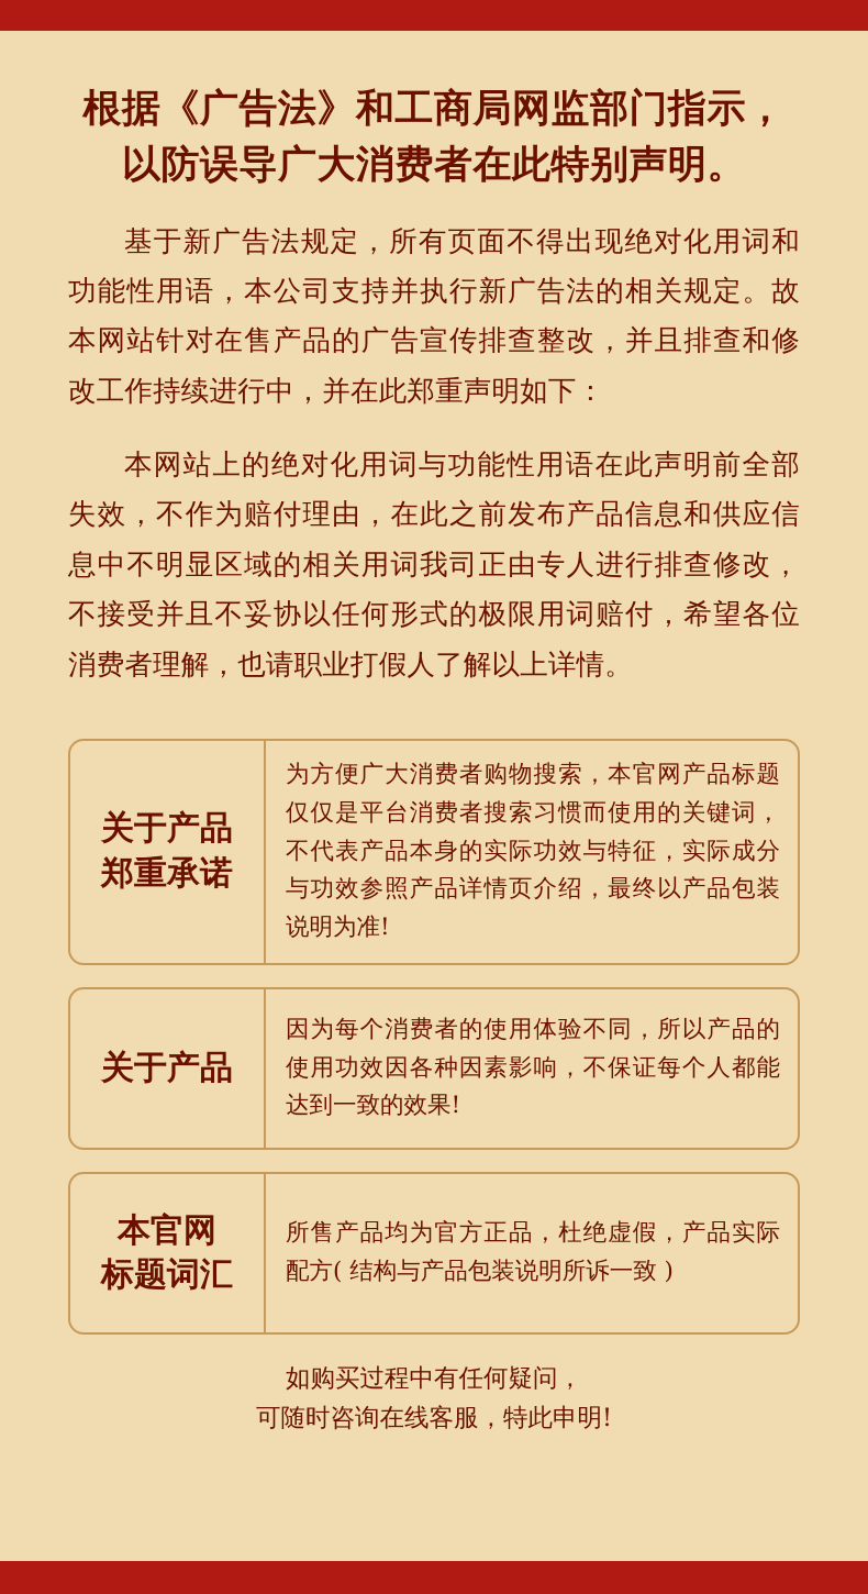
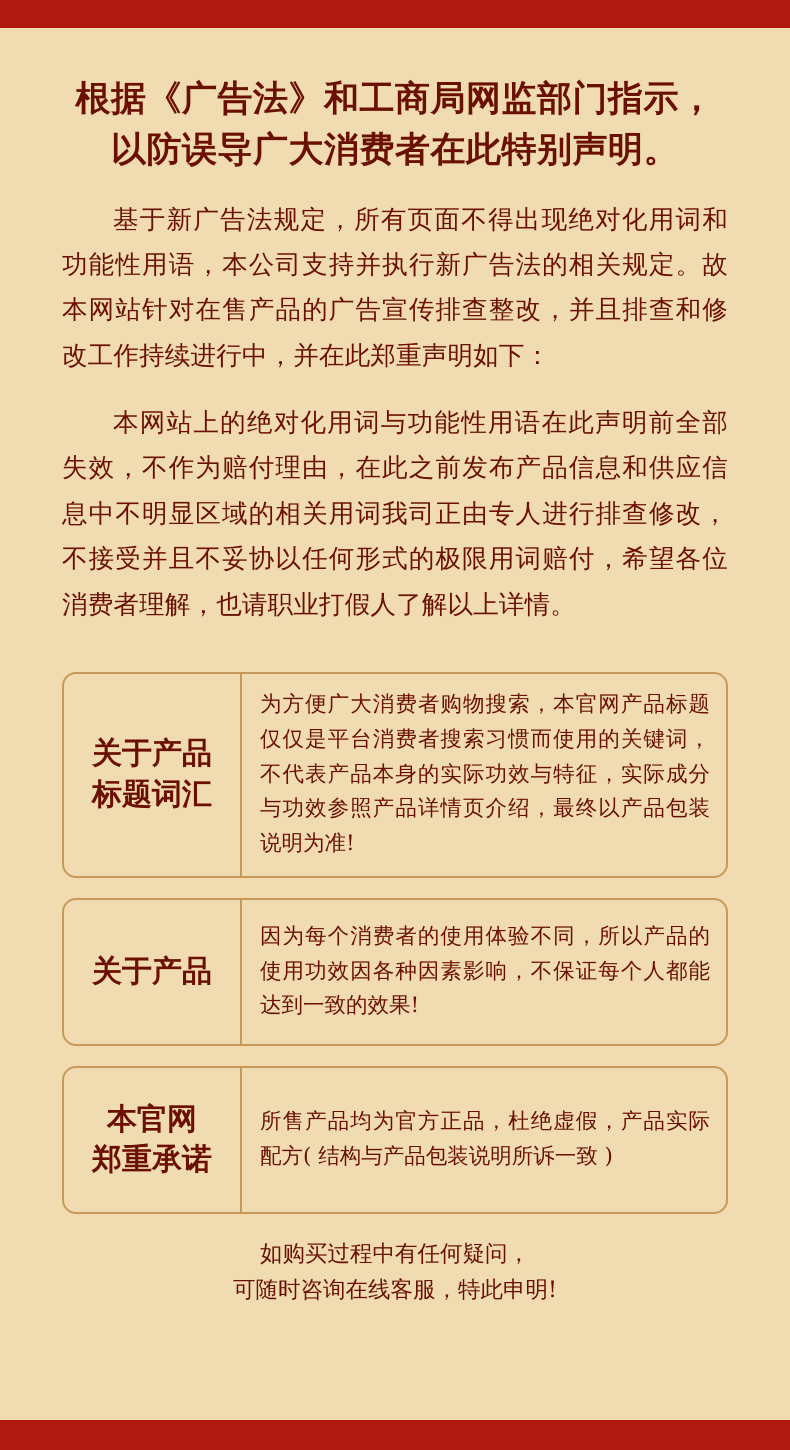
  根据《广告法》和工商局网监部门指示，
  以防误导广大消费者在此特别声明。
  基于新广告法规定，所有页面不得出现绝对化用词和功能性用语，本公司支持并执行新广告法的相关规定。故本网站针对在售产品的广告宣传排查整改，并且排查和修改工作持续进行中，并在此郑重声明如下：
  本网站上的绝对化用词与功能性用语在此声明前全部失效，不作为赔付理由，在此之前发布产品信息和供应信息中不明显区域的相关用词我司正由专人进行排查修改，不接受并且不妥协以任何形式的极限用词赔付，希望各位消费者理解，也请职业打假人了解以上详情。
  关于产品
- 郑重承诺
+ 标题词汇
  为方便广大消费者购物搜索，本官网产品标题仅仅是平台消费者搜索习惯而使用的关键词，不代表产品本身的实际功效与特征，实际成分与功效参照产品详情页介绍，最终以产品包装说明为准!
  关于产品
  因为每个消费者的使用体验不同，所以产品的使用功效因各种因素影响，不保证每个人都能达到一致的效果!
  本官网
- 标题词汇
+ 郑重承诺
  所售产品均为官方正品，杜绝虚假，产品实际配方( 结构与产品包装说明所诉一致 )
  如购买过程中有任何疑问，
  可随时咨询在线客服，特此申明!
